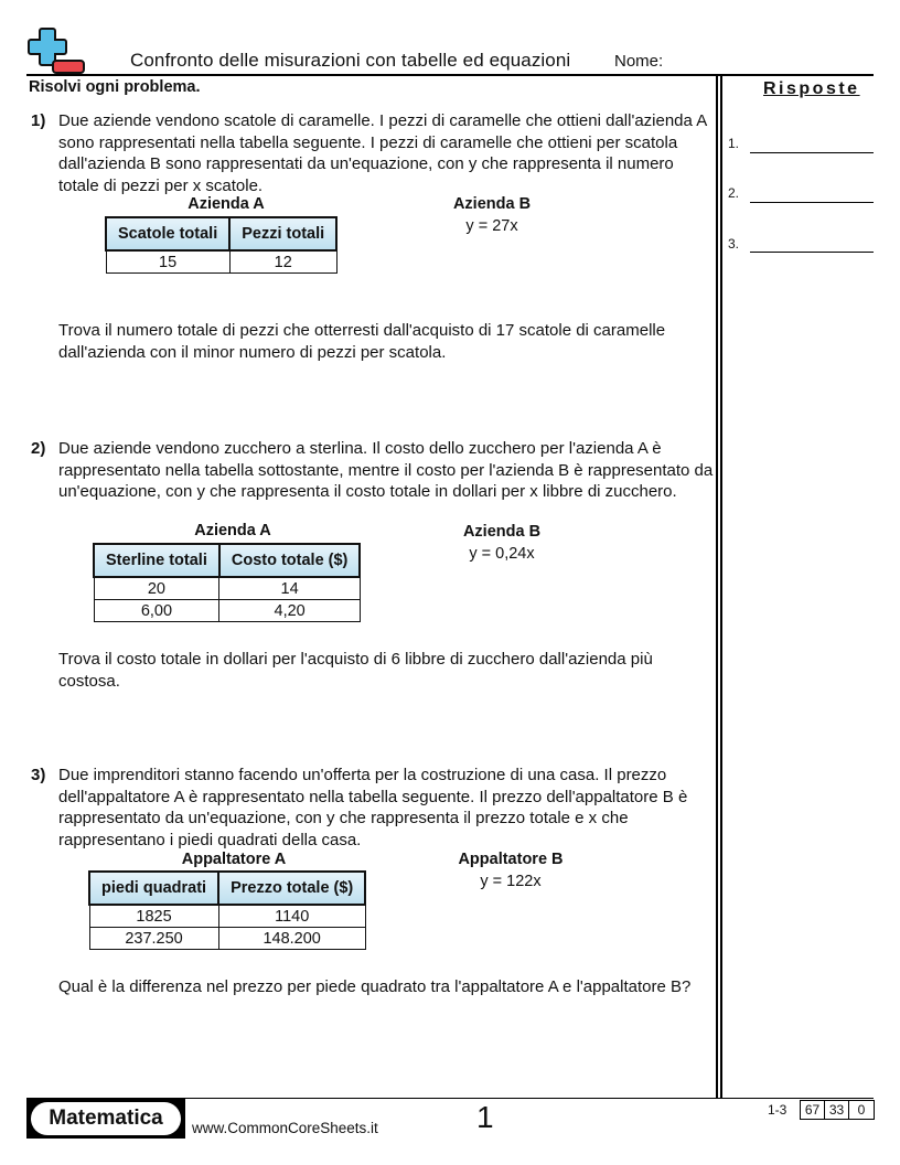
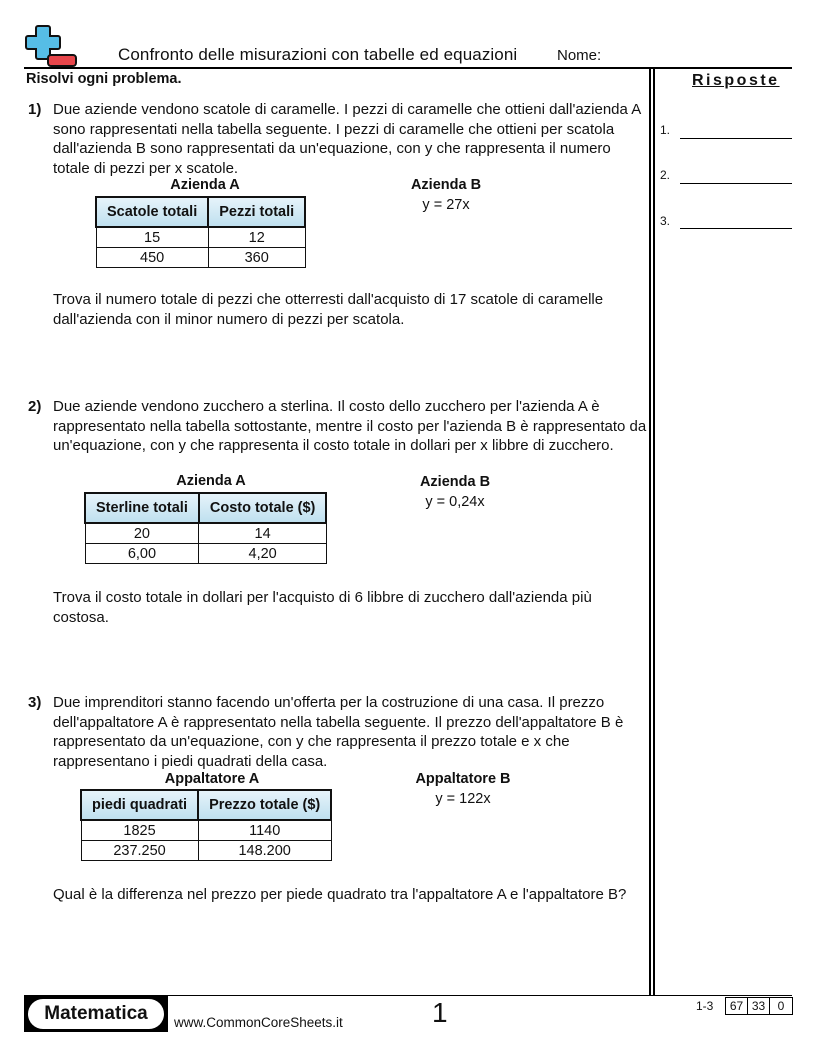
  Confronto delle misurazioni con tabelle ed equazioni
  Nome:
  Risolvi ogni problema.
  Risposte
  1.
  2.
  3.
  1)
  Due aziende vendono scatole di caramelle. I pezzi di caramelle che ottieni dall'azienda A sono rappresentati nella tabella seguente. I pezzi di caramelle che ottieni per scatola dall'azienda B sono rappresentati da un'equazione, con y che rappresenta il numero totale di pezzi per x scatole.
  Azienda A
  Scatole totali	Pezzi totali
  15	12
+ 450	360
  Azienda B
  y = 27x
  Trova il numero totale di pezzi che otterresti dall'acquisto di 17 scatole di caramelle dall'azienda con il minor numero di pezzi per scatola.
  2)
  Due aziende vendono zucchero a sterlina. Il costo dello zucchero per l'azienda A è rappresentato nella tabella sottostante, mentre il costo per l'azienda B è rappresentato da un'equazione, con y che rappresenta il costo totale in dollari per x libbre di zucchero.
  Azienda A
  Sterline totali	Costo totale ($)
  20	14
  6,00	4,20
  Azienda B
  y = 0,24x
  Trova il costo totale in dollari per l'acquisto di 6 libbre di zucchero dall'azienda più costosa.
  3)
  Due imprenditori stanno facendo un'offerta per la costruzione di una casa. Il prezzo dell'appaltatore A è rappresentato nella tabella seguente. Il prezzo dell'appaltatore B è rappresentato da un'equazione, con y che rappresenta il prezzo totale e x che rappresentano i piedi quadrati della casa.
  Appaltatore A
  piedi quadrati	Prezzo totale ($)
  1825	1140
  237.250	148.200
  Appaltatore B
  y = 122x
  Qual è la differenza nel prezzo per piede quadrato tra l'appaltatore A e l'appaltatore B?
  Matematica
  www.CommonCoreSheets.it
  1
  1-3
  67
  33
  0
